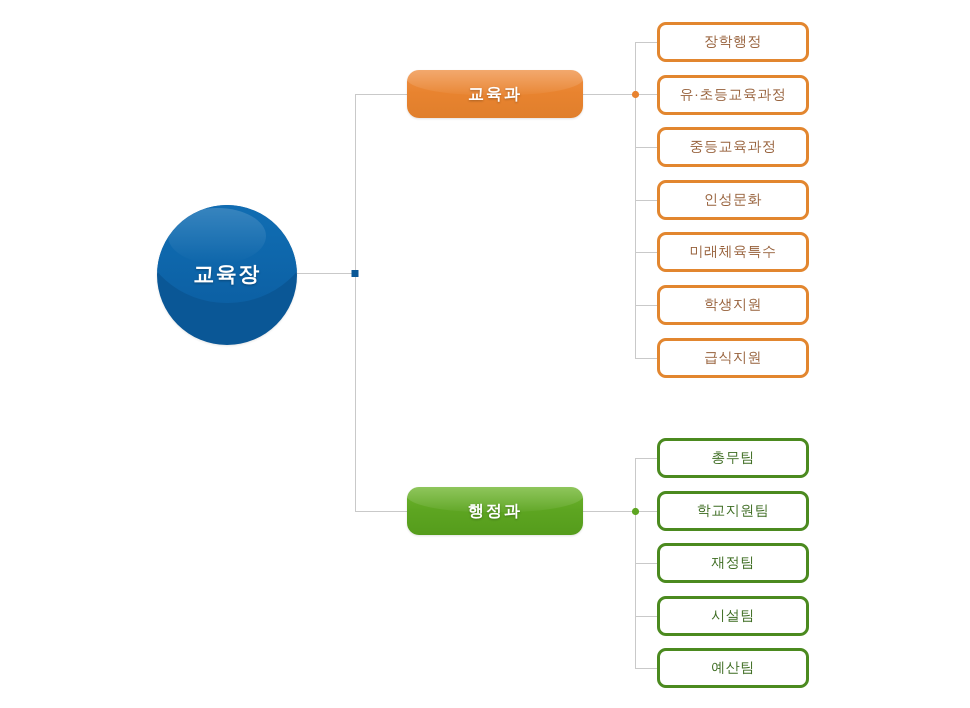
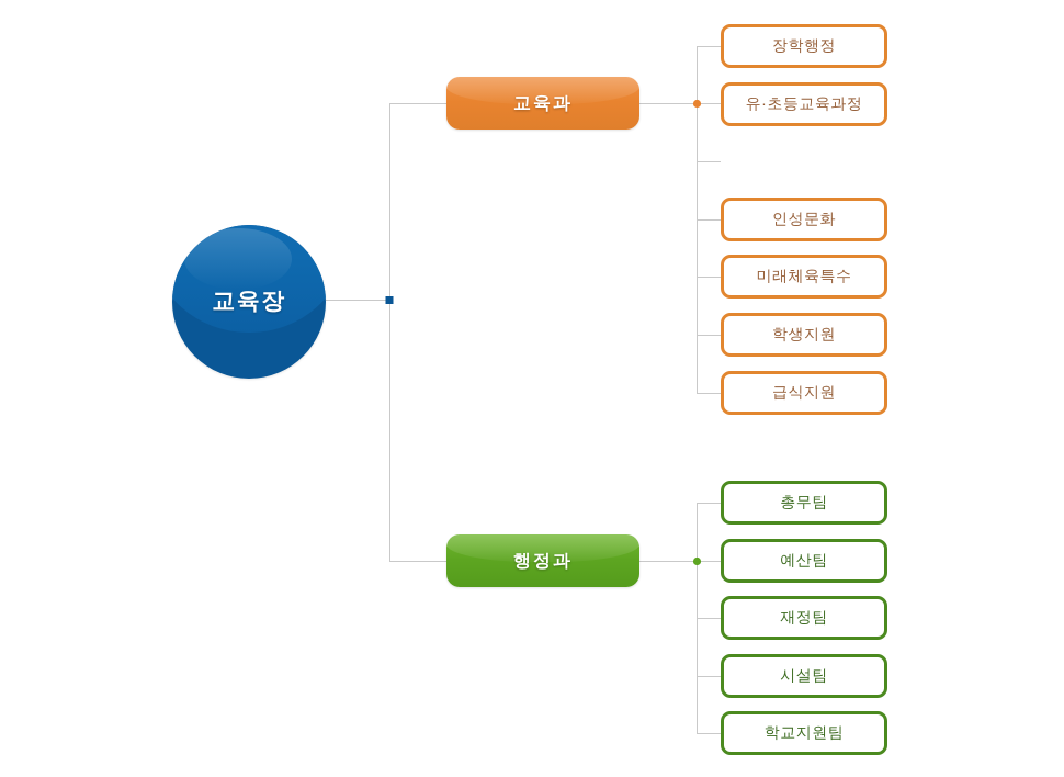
  교육장
  교육과
  행정과
  장학행정
  유·초등교육과정
- 중등교육과정
  인성문화
  미래체육특수
  학생지원
  급식지원
  총무팀
- 학교지원팀
+ 예산팀
  재정팀
  시설팀
- 예산팀
+ 학교지원팀
